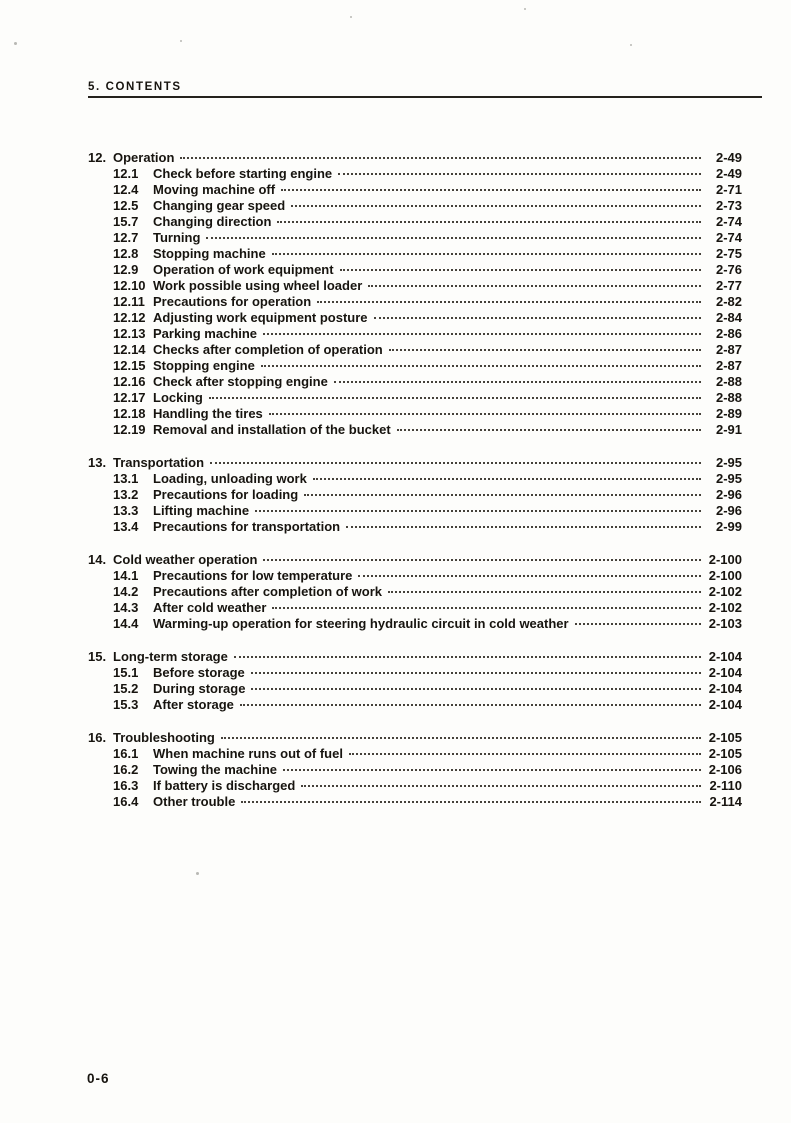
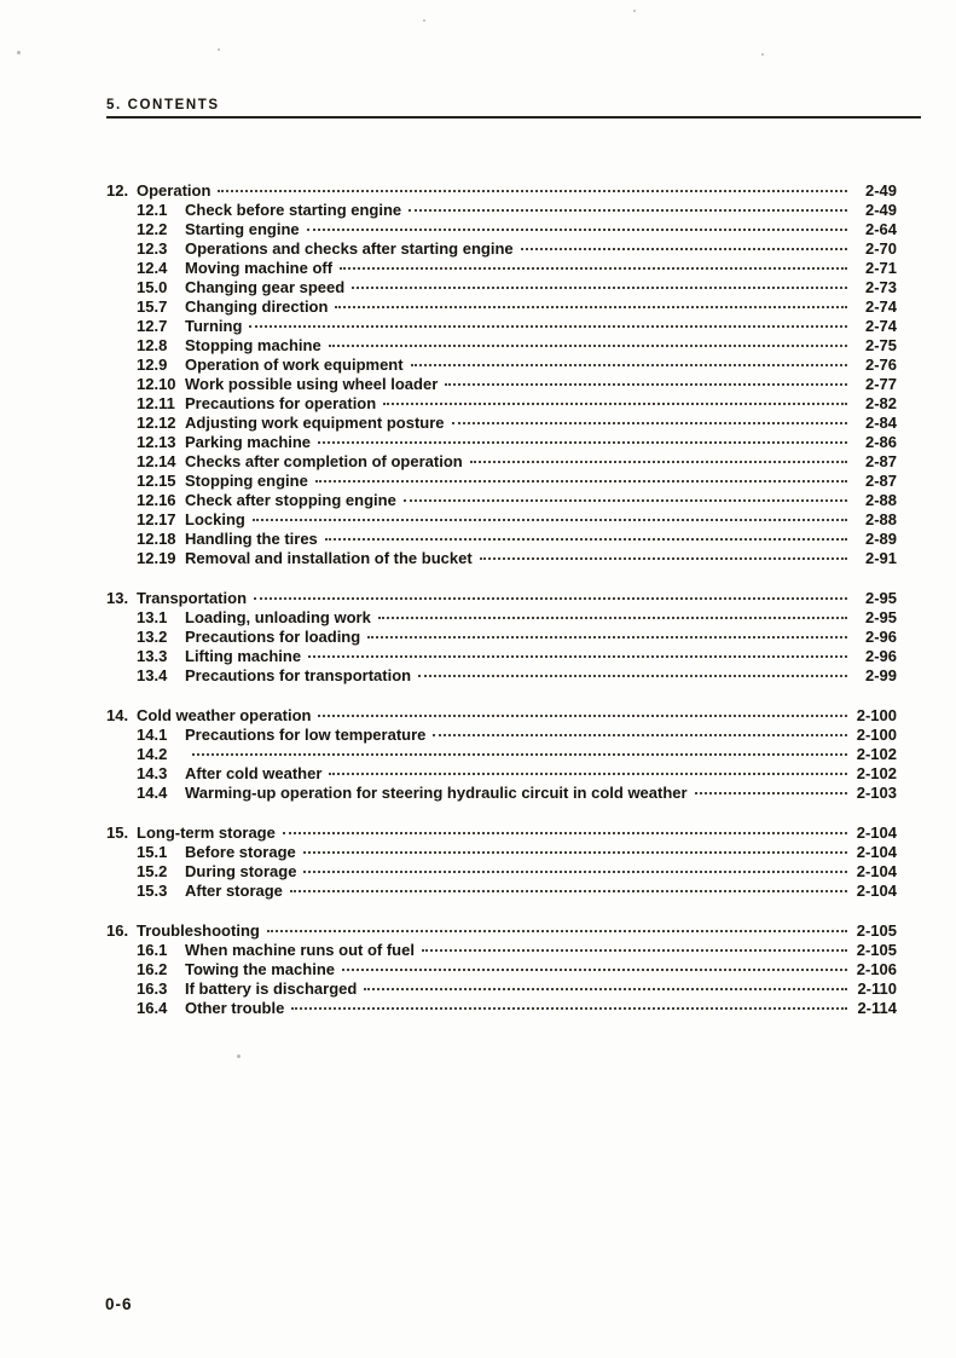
  5. CONTENTS
  12.
  Operation
  2-49
  12.1
  Check before starting engine
  2-49
+ 12.2
+ Starting engine
+ 2-64
+ 12.3
+ Operations and checks after starting engine
+ 2-70
  12.4
  Moving machine off
  2-71
- 12.5
+ 15.0
  Changing gear speed
  2-73
  15.7
  Changing direction
  2-74
  12.7
  Turning
  2-74
  12.8
  Stopping machine
  2-75
  12.9
  Operation of work equipment
  2-76
  12.10
  Work possible using wheel loader
  2-77
  12.11
  Precautions for operation
  2-82
  12.12
  Adjusting work equipment posture
  2-84
  12.13
  Parking machine
  2-86
  12.14
  Checks after completion of operation
  2-87
  12.15
  Stopping engine
  2-87
  12.16
  Check after stopping engine
  2-88
  12.17
  Locking
  2-88
  12.18
  Handling the tires
  2-89
  12.19
  Removal and installation of the bucket
  2-91
  13.
  Transportation
  2-95
  13.1
  Loading, unloading work
  2-95
  13.2
  Precautions for loading
  2-96
  13.3
  Lifting machine
  2-96
  13.4
  Precautions for transportation
  2-99
  14.
  Cold weather operation
  2-100
  14.1
  Precautions for low temperature
  2-100
  14.2
- Precautions after completion of work
  2-102
  14.3
  After cold weather
  2-102
  14.4
  Warming-up operation for steering hydraulic circuit in cold weather
  2-103
  15.
  Long-term storage
  2-104
  15.1
  Before storage
  2-104
  15.2
  During storage
  2-104
  15.3
  After storage
  2-104
  16.
  Troubleshooting
  2-105
  16.1
  When machine runs out of fuel
  2-105
  16.2
  Towing the machine
  2-106
  16.3
  If battery is discharged
  2-110
  16.4
  Other trouble
  2-114
  0-6
